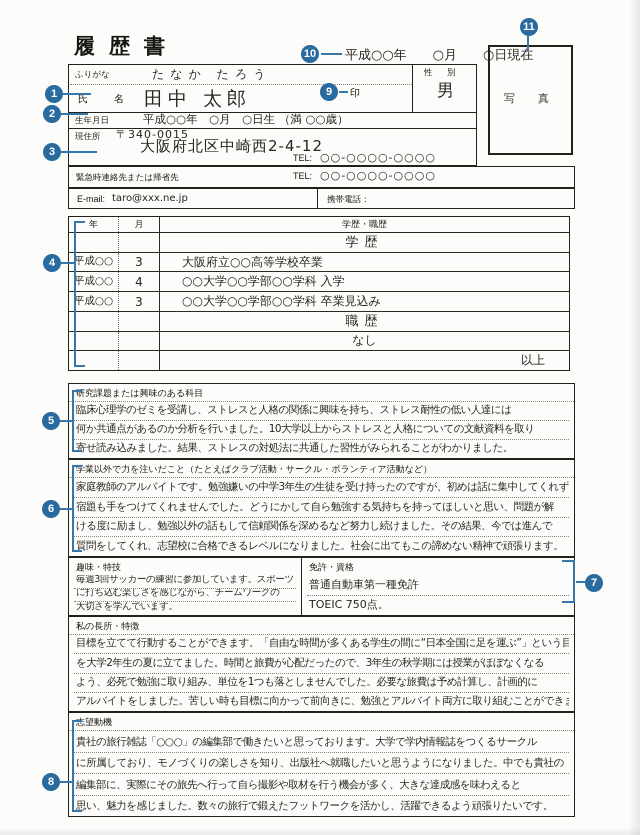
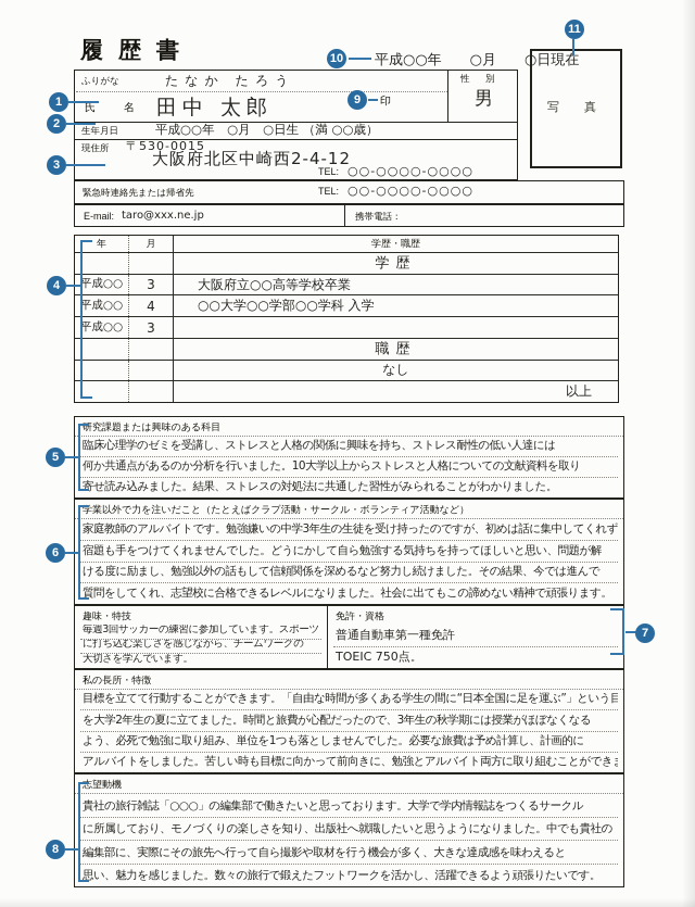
  履歴書
  平成○○年 ○月 ○日現在
  写 真
  ふりがな
  たなか たろう
  氏 名
  田中 太郎
  印
  性 別
  男
  生年月日
  平成○○年 ○月 ○日生 （満 ○○歳）
  現住所
- 〒340-0015
+ 〒530-0015
  大阪府北区中崎西2-4-12
  TEL:
  ○○-○○○○-○○○○
  緊急時連絡先または帰省先
  TEL:
  ○○-○○○○-○○○○
  E-mail:
  taro@xxx.ne.jp
  携帯電話：
  年
  月
  学歴・職歴
  学歴
  平成○○
  3
  大阪府立○○高等学校卒業
  平成○○
  4
  ○○大学○○学部○○学科 入学
  平成○○
  3
- ○○大学○○学部○○学科 卒業見込み
  職歴
  なし
  以上
  研究課題または興味のある科目
  臨床心理学のゼミを受講し、ストレスと人格の関係に興味を持ち、ストレス耐性の低い人達には
  何か共通点があるのか分析を行いました。10大学以上からストレスと人格についての文献資料を取り
  寄せ読み込みました。結果、ストレスの対処法に共通した習性がみられることがわかりました。
  学業以外で力を注いだこと（たとえばクラブ活動・サークル・ボランティア活動など）
  家庭教師のアルバイトです。勉強嫌いの中学3年生の生徒を受け持ったのですが、初めは話に集中してくれず
  宿題も手をつけてくれませんでした。どうにかして自ら勉強する気持ちを持ってほしいと思い、問題が解
  ける度に励まし、勉強以外の話もして信頼関係を深めるなど努力し続けました。その結果、今では進んで
  質問をしてくれ、志望校に合格できるレベルになりました。社会に出てもこの諦めない精神で頑張ります。
  趣味・特技
  毎週3回サッカーの練習に参加しています。スポーツ
  に打ち込む楽しさを感じながら、チームワークの
  大切さを学んでいます。
  免許・資格
  普通自動車第一種免許
  TOEIC 750点。
  私の長所・特徴
  目標を立てて行動することができます。「自由な時間が多くある学生の間に“日本全国に足を運ぶ”」という目
  を大学2年生の夏に立てました。時間と旅費が心配だったので、3年生の秋学期には授業がほぼなくなる
  よう、必死で勉強に取り組み、単位を1つも落としませんでした。必要な旅費は予め計算し、計画的に
  アルバイトをしました。苦しい時も目標に向かって前向きに、勉強とアルバイト両方に取り組むことができ
  志望動機
  貴社の旅行雑誌「○○○」の編集部で働きたいと思っております。大学で学内情報誌をつくるサークル
  に所属しており、モノづくりの楽しさを知り、出版社へ就職したいと思うようになりました。中でも貴社の
  編集部に、実際にその旅先へ行って自ら撮影や取材を行う機会が多く、大きな達成感を味わえると
  思い、魅力を感じました。数々の旅行で鍛えたフットワークを活かし、活躍できるよう頑張りたいです。
  1
  2
  3
  4
  5
  6
  7
  8
  9
  10
  11
